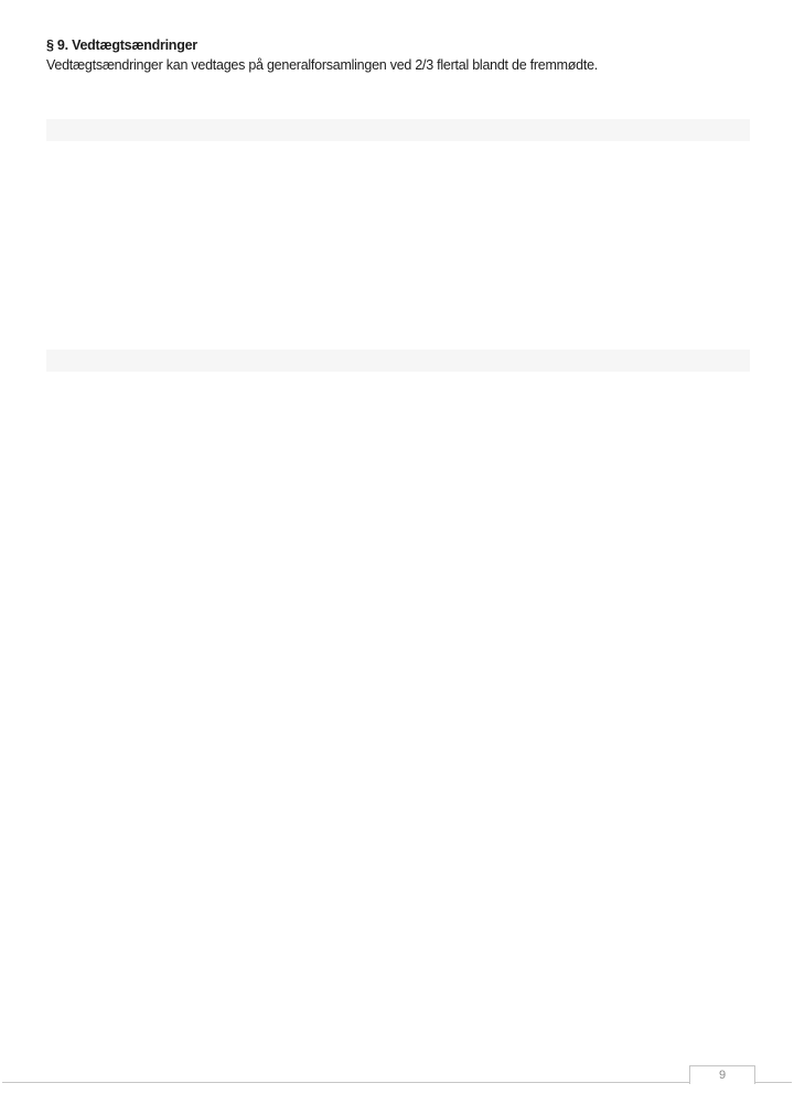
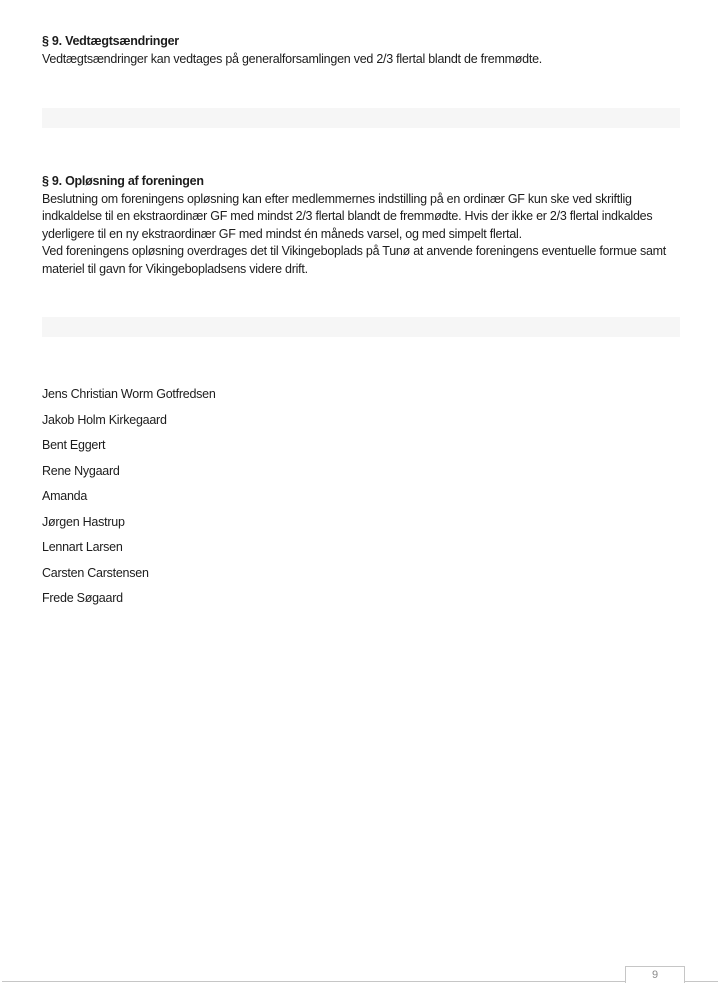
  § 9. Vedtægtsændringer
  Vedtægtsændringer kan vedtages på generalforsamlingen ved 2/3 flertal blandt de fremmødte.
+ § 9. Opløsning af foreningen
+ Beslutning om foreningens opløsning kan efter medlemmernes indstilling på en ordinær GF kun ske ved skriftlig indkaldelse til en ekstraordinær GF med mindst 2/3 flertal blandt de fremmødte. Hvis der ikke er 2/3 flertal indkaldes yderligere til en ny ekstraordinær GF med mindst én måneds varsel, og med simpelt flertal.
+ Ved foreningens opløsning overdrages det til Vikingeboplads på Tunø at anvende foreningens eventuelle formue samt materiel til gavn for Vikingebopladsens videre drift.
+ Jens Christian Worm Gotfredsen
+ Jakob Holm Kirkegaard
+ Bent Eggert
+ Rene Nygaard
+ Amanda
+ Jørgen Hastrup
+ Lennart Larsen
+ Carsten Carstensen
+ Frede Søgaard
  9
